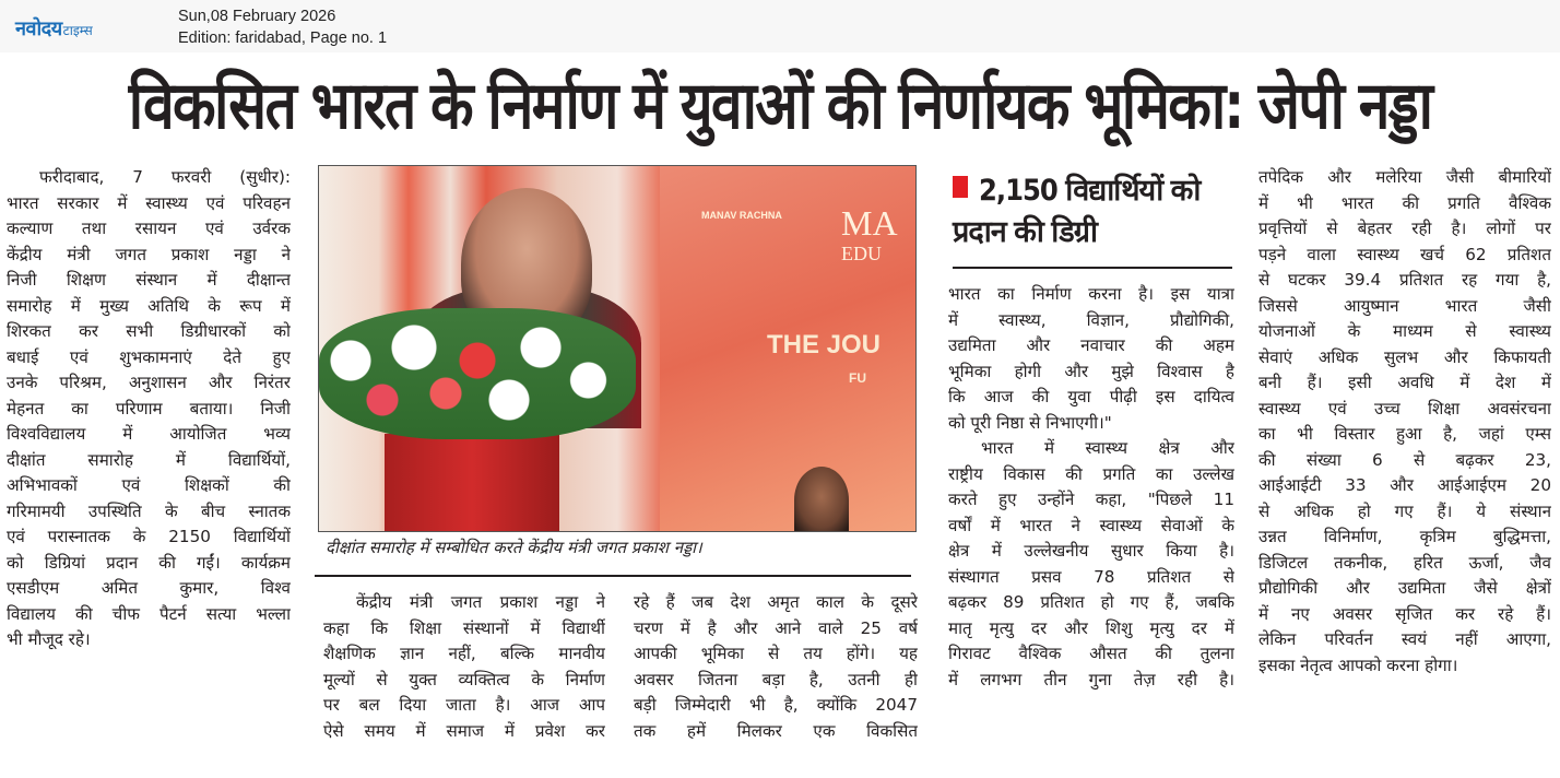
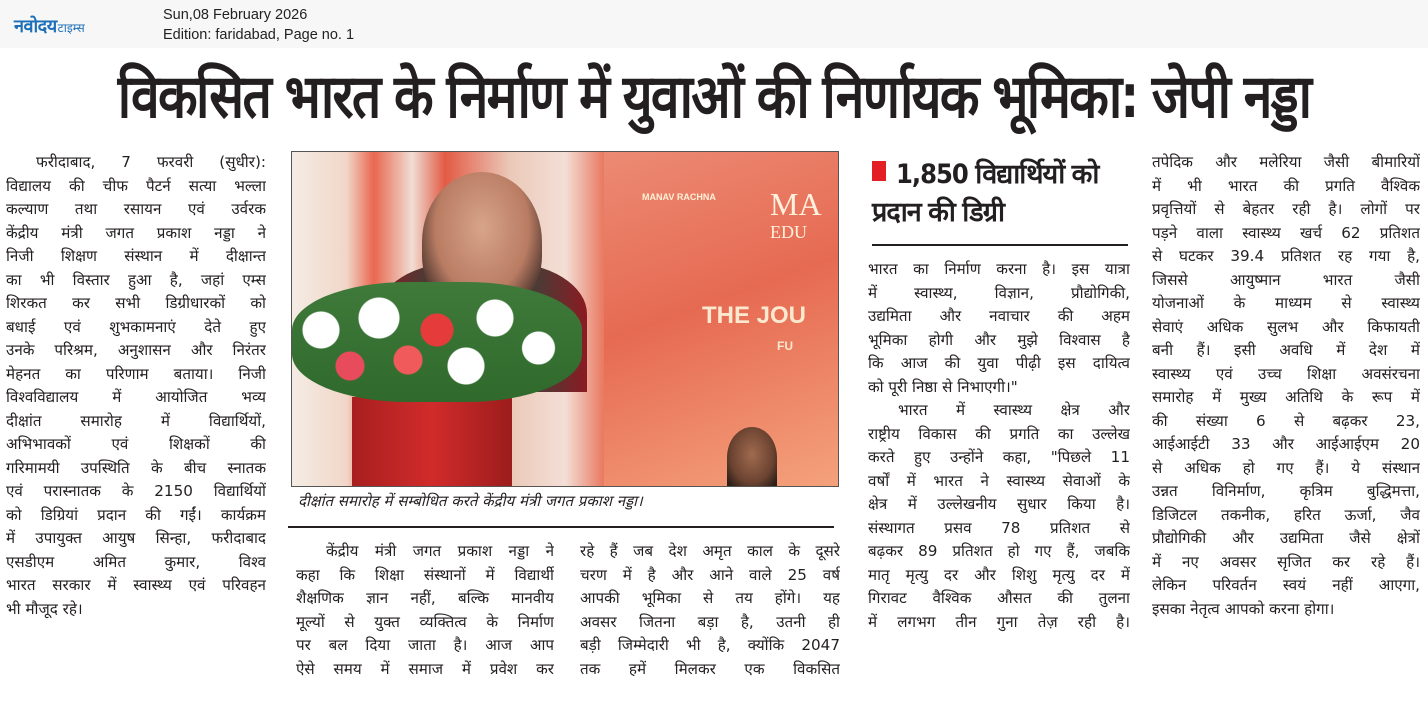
  नवोदय
  टाइम्स
  Sun,08 February 2026
  Edition: faridabad, Page no. 1
  विकसित भारत के निर्माण में युवाओं की निर्णायक भूमिका: जेपी नड्डा
  फरीदाबाद, 7 फरवरी (सुधीर):
- भारत सरकार में स्वास्थ्य एवं परिवहन
+ विद्यालय की चीफ पैटर्न सत्या भल्ला
  कल्याण तथा रसायन एवं उर्वरक
  केंद्रीय मंत्री जगत प्रकाश नड्डा ने
  निजी शिक्षण संस्थान में दीक्षान्त
- समारोह में मुख्य अतिथि के रूप में
+ का भी विस्तार हुआ है, जहां एम्स
  शिरकत कर सभी डिग्रीधारकों को
  बधाई एवं शुभकामनाएं देते हुए
  उनके परिश्रम, अनुशासन और निरंतर
  मेहनत का परिणाम बताया। निजी
  विश्वविद्यालय में आयोजित भव्य
  दीक्षांत समारोह में विद्यार्थियों,
  अभिभावकों एवं शिक्षकों की
  गरिमामयी उपस्थिति के बीच स्नातक
  एवं परास्नातक के 2150 विद्यार्थियों
  को डिग्रियां प्रदान की गईं। कार्यक्रम
+ में उपायुक्त आयुष सिन्हा, फरीदाबाद
  एसडीएम अमित कुमार, विश्व
- विद्यालय की चीफ पैटर्न सत्या भल्ला
+ भारत सरकार में स्वास्थ्य एवं परिवहन
  भी मौजूद रहे।
  MANAV RACHNA
  MA
  EDU
  THE JOU
  FU
  दीक्षांत समारोह में सम्बोधित करते केंद्रीय मंत्री जगत प्रकाश नड्डा।
  केंद्रीय मंत्री जगत प्रकाश नड्डा ने
  कहा कि शिक्षा संस्थानों में विद्यार्थी
  शैक्षणिक ज्ञान नहीं, बल्कि मानवीय
  मूल्यों से युक्त व्यक्तित्व के निर्माण
  पर बल दिया जाता है। आज आप
  ऐसे समय में समाज में प्रवेश कर
  रहे हैं जब देश अमृत काल के दूसरे
  चरण में है और आने वाले 25 वर्ष
  आपकी भूमिका से तय होंगे। यह
  अवसर जितना बड़ा है, उतनी ही
  बड़ी जिम्मेदारी भी है, क्योंकि 2047
  तक हमें मिलकर एक विकसित
- 2,150 विद्यार्थियों को
+ 1,850 विद्यार्थियों को
  प्रदान की डिग्री
  भारत का निर्माण करना है। इस यात्रा
  में स्वास्थ्य, विज्ञान, प्रौद्योगिकी,
  उद्यमिता और नवाचार की अहम
  भूमिका होगी और मुझे विश्वास है
  कि आज की युवा पीढ़ी इस दायित्व
  को पूरी निष्ठा से निभाएगी।"
  भारत में स्वास्थ्य क्षेत्र और
  राष्ट्रीय विकास की प्रगति का उल्लेख
  करते हुए उन्होंने कहा, "पिछले 11
  वर्षों में भारत ने स्वास्थ्य सेवाओं के
  क्षेत्र में उल्लेखनीय सुधार किया है।
  संस्थागत प्रसव 78 प्रतिशत से
  बढ़कर 89 प्रतिशत हो गए हैं, जबकि
  मातृ मृत्यु दर और शिशु मृत्यु दर में
  गिरावट वैश्विक औसत की तुलना
  में लगभग तीन गुना तेज़ रही है।
  तपेदिक और मलेरिया जैसी बीमारियों
  में भी भारत की प्रगति वैश्विक
  प्रवृत्तियों से बेहतर रही है। लोगों पर
  पड़ने वाला स्वास्थ्य खर्च 62 प्रतिशत
  से घटकर 39.4 प्रतिशत रह गया है,
  जिससे आयुष्मान भारत जैसी
  योजनाओं के माध्यम से स्वास्थ्य
  सेवाएं अधिक सुलभ और किफायती
  बनी हैं। इसी अवधि में देश में
  स्वास्थ्य एवं उच्च शिक्षा अवसंरचना
- का भी विस्तार हुआ है, जहां एम्स
+ समारोह में मुख्य अतिथि के रूप में
  की संख्या 6 से बढ़कर 23,
  आईआईटी 33 और आईआईएम 20
  से अधिक हो गए हैं। ये संस्थान
  उन्नत विनिर्माण, कृत्रिम बुद्धिमत्ता,
  डिजिटल तकनीक, हरित ऊर्जा, जैव
  प्रौद्योगिकी और उद्यमिता जैसे क्षेत्रों
  में नए अवसर सृजित कर रहे हैं।
  लेकिन परिवर्तन स्वयं नहीं आएगा,
  इसका नेतृत्व आपको करना होगा।
